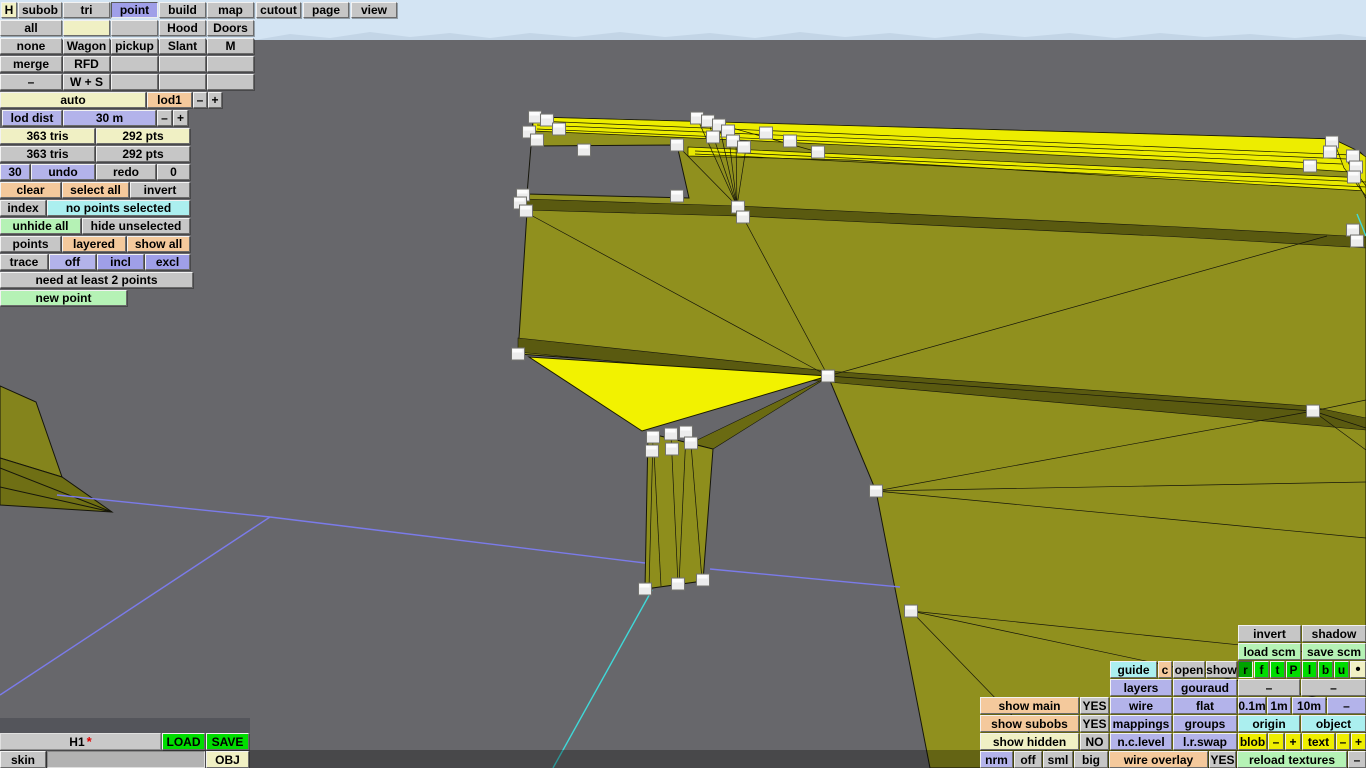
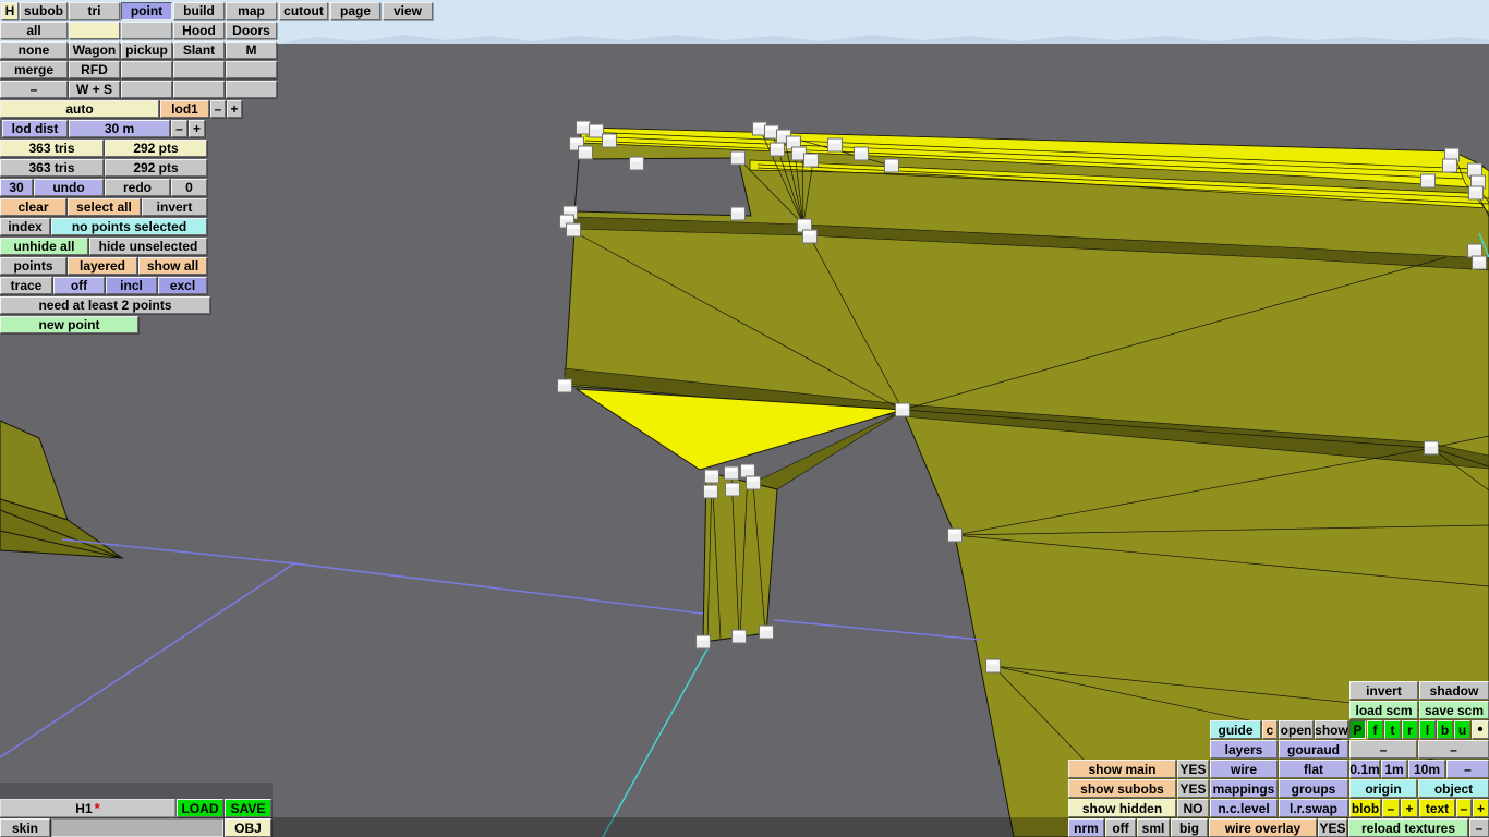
  H
  subob
  tri
  point
  build
  map
  cutout
  page
  view
  all
  Hood
  Doors
  none
  Wagon
  pickup
  Slant
  M
  merge
  RFD
  –
  W + S
  auto
  lod1
  –
  +
  lod dist
  30 m
  –
  +
  363 tris
  292 pts
  363 tris
  292 pts
  30
  undo
  redo
  0
  clear
  select all
  invert
  index
  no points selected
  unhide all
  hide unselected
  points
  layered
  show all
  trace
  off
  incl
  excl
  need at least 2 points
  new point
  H1
  *
  LOAD
  SAVE
  skin
  OBJ
  invert
  shadow
  load scm
  save scm
  guide
  c
  open
  show
- r
+ P
  f
  t
- P
+ r
  l
  b
  u
  •
  layers
  gouraud
  –
  –
  show main
  YES
  wire
  flat
  0.1m
  1m
  10m
  –
  show subobs
  YES
  mappings
  groups
  origin
  object
  show hidden
  NO
  n.c.level
  l.r.swap
  blob
  –
  +
  text
  –
  +
  nrm
  off
  sml
  big
  wire overlay
  YES
  reload textures
  –
